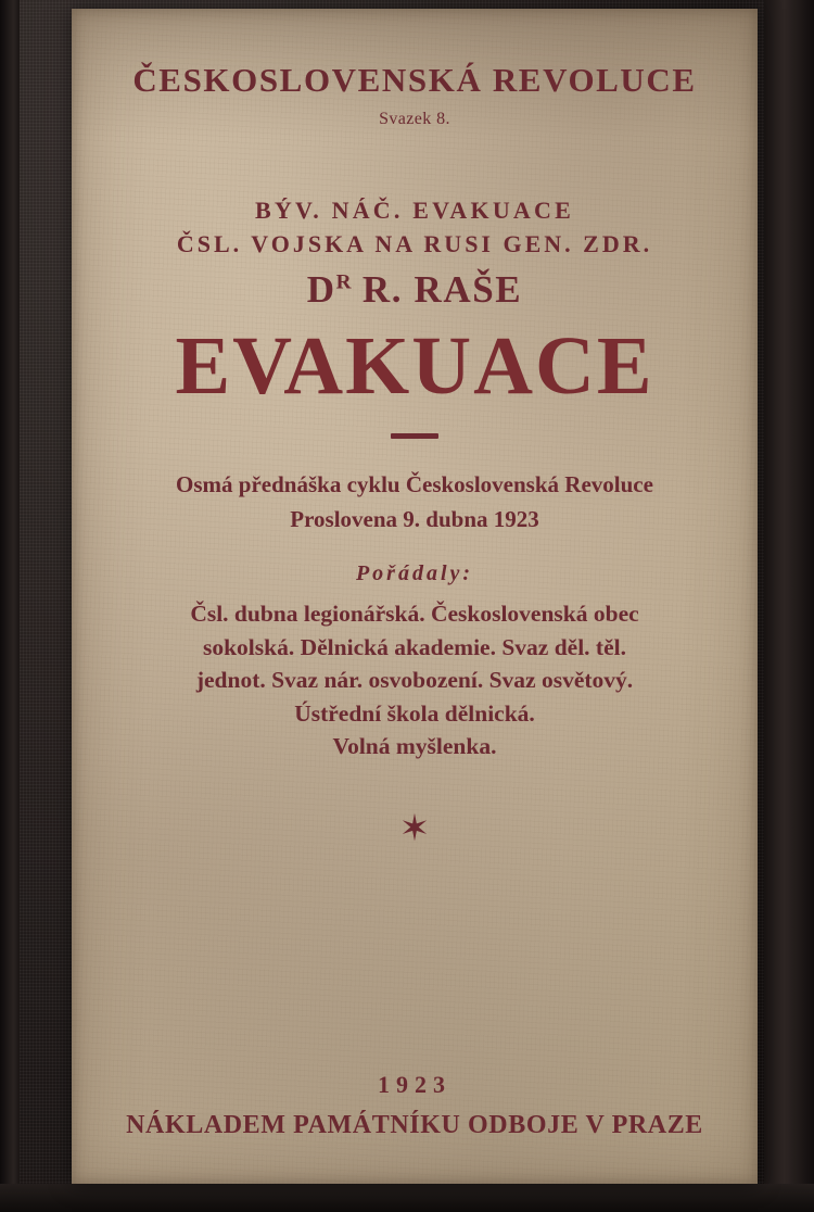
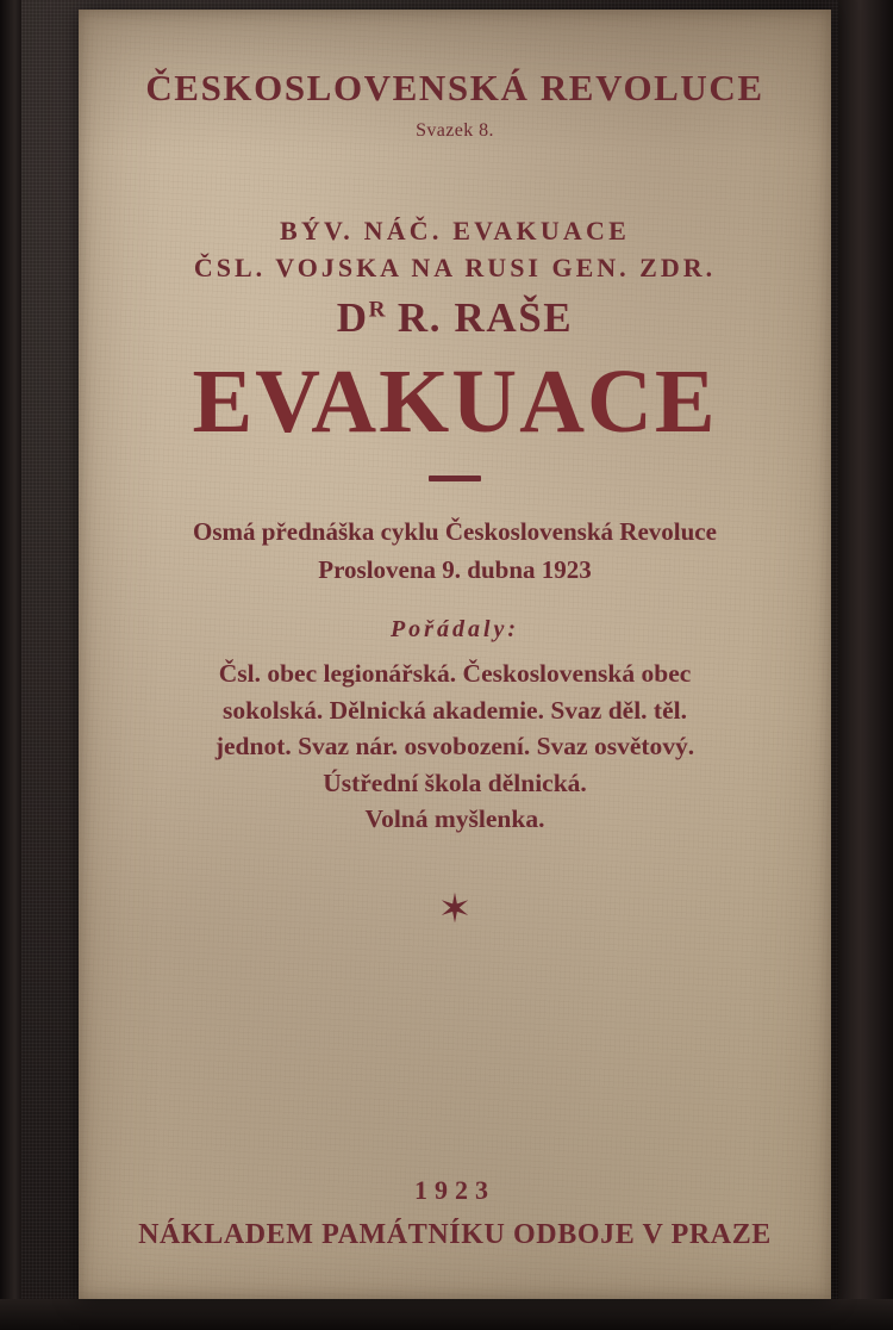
  ČESKOSLOVENSKÁ REVOLUCE
  Svazek 8.
  BÝV. NÁČ. EVAKUACE
  ČSL. VOJSKA NA RUSI GEN. ZDR.
  DR R. RAŠE
  EVAKUACE
  Osmá přednáška cyklu Československá Revoluce
  Proslovena 9. dubna 1923
  Pořádaly:
- Čsl. dubna legionářská. Československá obec
+ Čsl. obec legionářská. Československá obec
  sokolská. Dělnická akademie. Svaz děl. těl.
  jednot. Svaz nár. osvobození. Svaz osvětový.
  Ústřední škola dělnická.
  Volná myšlenka.
  ✶
  1923
  NÁKLADEM PAMÁTNÍKU ODBOJE V PRAZE
